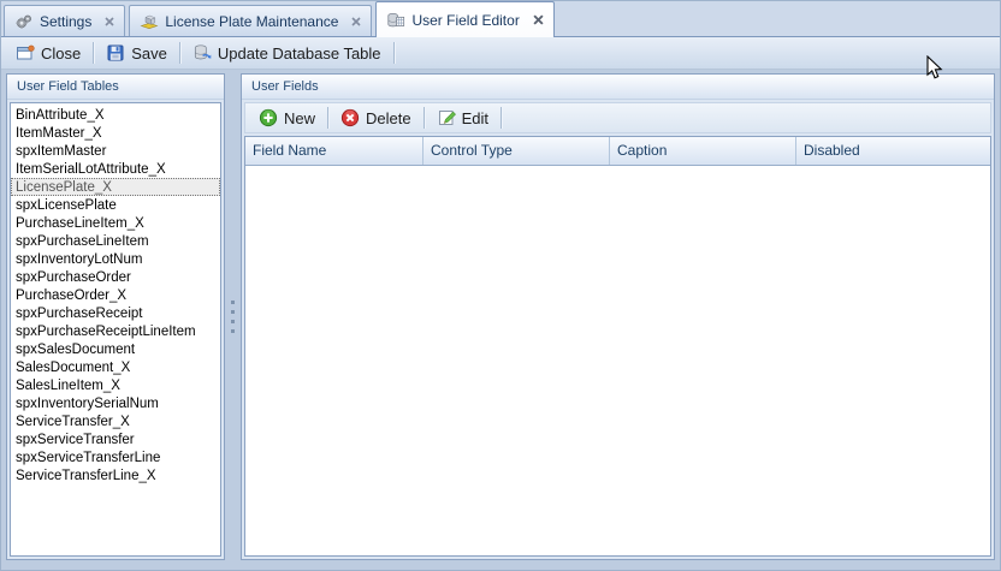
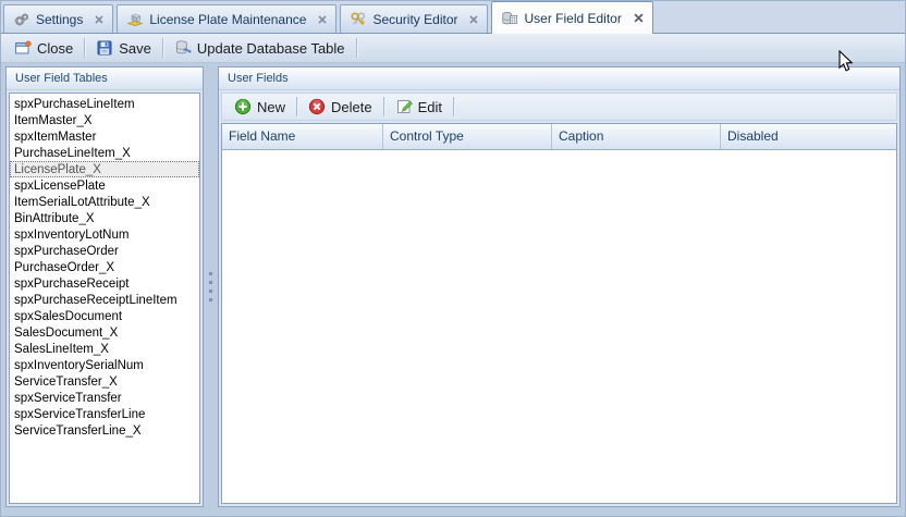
  Settings
  License Plate Maintenance
+ Security Editor
  User Field Editor
  Close
  Save
  Update Database Table
  User Field Tables
- BinAttribute_X
+ spxPurchaseLineItem
  ItemMaster_X
  spxItemMaster
- ItemSerialLotAttribute_X
+ PurchaseLineItem_X
  LicensePlate_X
  spxLicensePlate
- PurchaseLineItem_X
+ ItemSerialLotAttribute_X
- spxPurchaseLineItem
+ BinAttribute_X
  spxInventoryLotNum
  spxPurchaseOrder
  PurchaseOrder_X
  spxPurchaseReceipt
  spxPurchaseReceiptLineItem
  spxSalesDocument
  SalesDocument_X
  SalesLineItem_X
  spxInventorySerialNum
  ServiceTransfer_X
  spxServiceTransfer
  spxServiceTransferLine
  ServiceTransferLine_X
  User Fields
  New
  Delete
  Edit
  Field Name
  Control Type
  Caption
  Disabled
